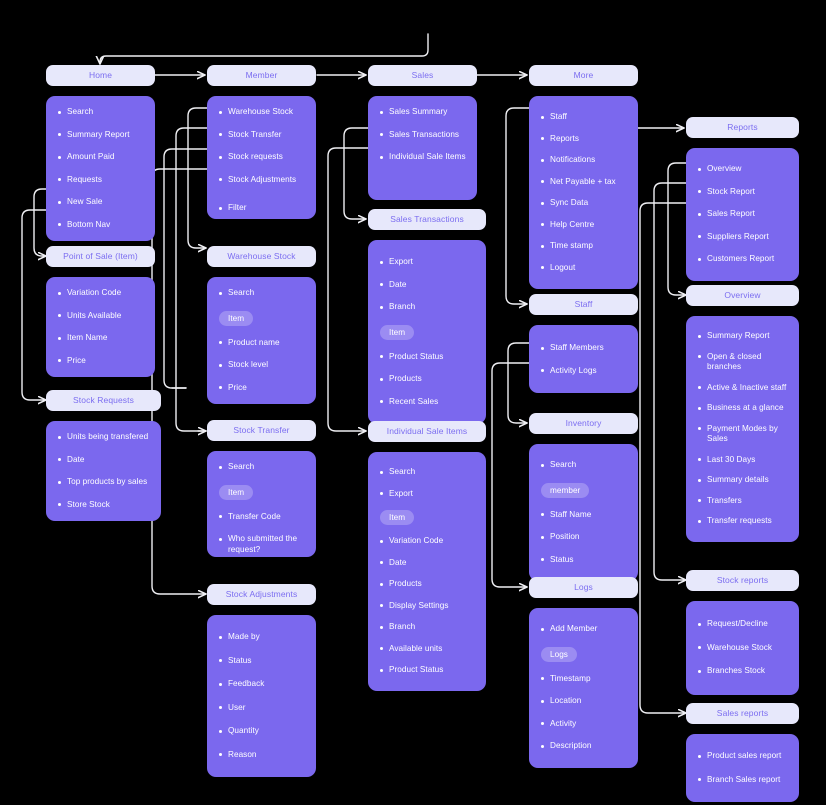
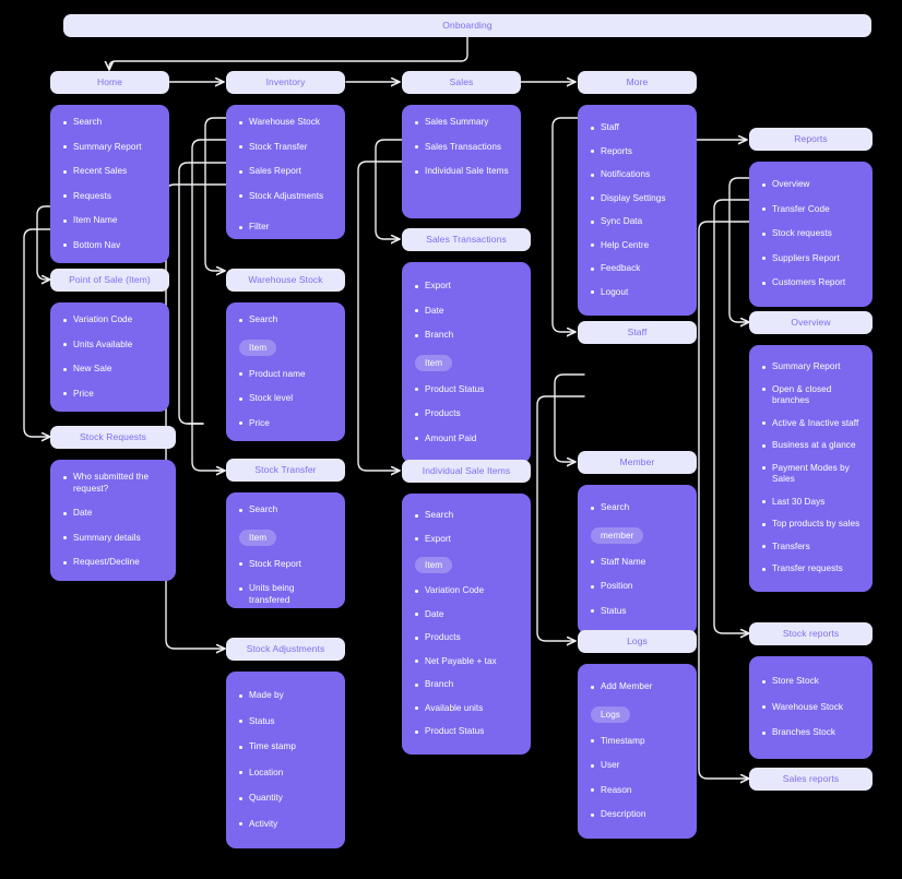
+ Onboarding
  Home
  Search
  Summary Report
- Amount Paid
+ Recent Sales
  Requests
- New Sale
+ Item Name
  Bottom Nav
  Point of Sale (Item)
  Variation Code
  Units Available
- Item Name
+ New Sale
  Price
  Stock Requests
- Units being transfered
+ Who submitted the request?
  Date
- Top products by sales
+ Summary details
- Store Stock
+ Request/Decline
- Member
+ Inventory
  Warehouse Stock
  Stock Transfer
- Stock requests
+ Sales Report
  Stock Adjustments
  Filter
  Warehouse Stock
  Search
  Item
  Product name
  Stock level
  Price
  Stock Transfer
  Search
  Item
- Transfer Code
+ Stock Report
- Who submitted the request?
+ Units being transfered
  Stock Adjustments
  Made by
  Status
- Feedback
+ Time stamp
- User
+ Location
  Quantity
- Reason
+ Activity
  Sales
  Sales Summary
  Sales Transactions
  Individual Sale Items
  Sales Transactions
  Export
  Date
  Branch
  Item
  Product Status
  Products
- Recent Sales
+ Amount Paid
  Individual Sale Items
  Search
  Export
  Item
  Variation Code
  Date
  Products
- Display Settings
+ Net Payable + tax
  Branch
  Available units
  Product Status
  More
  Staff
  Reports
  Notifications
- Net Payable + tax
+ Display Settings
  Sync Data
  Help Centre
- Time stamp
+ Feedback
  Logout
  Staff
- Staff Members
- Activity Logs
- Inventory
+ Member
  Search
  member
  Staff Name
  Position
  Status
  Logs
  Add Member
  Logs
  Timestamp
- Location
+ User
- Activity
+ Reason
  Description
  Reports
  Overview
- Stock Report
+ Transfer Code
- Sales Report
+ Stock requests
  Suppliers Report
  Customers Report
  Overview
  Summary Report
  Open & closed branches
  Active & Inactive staff
  Business at a glance
  Payment Modes by Sales
  Last 30 Days
- Summary details
+ Top products by sales
  Transfers
  Transfer requests
  Stock reports
- Request/Decline
+ Store Stock
  Warehouse Stock
  Branches Stock
  Sales reports
- Product sales report
- Branch Sales report
